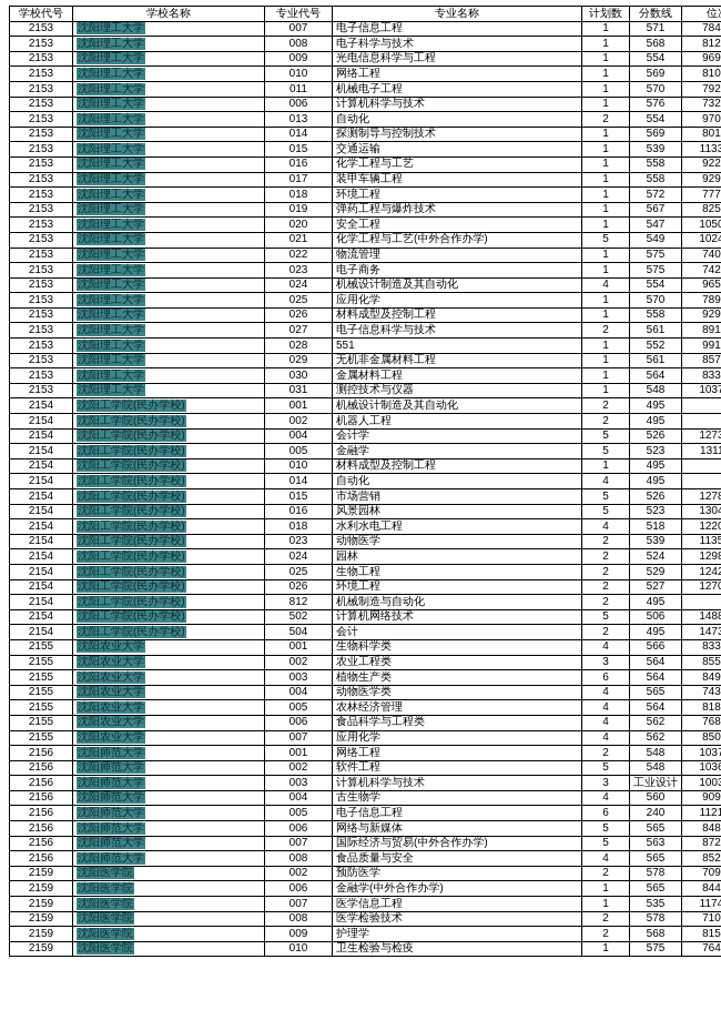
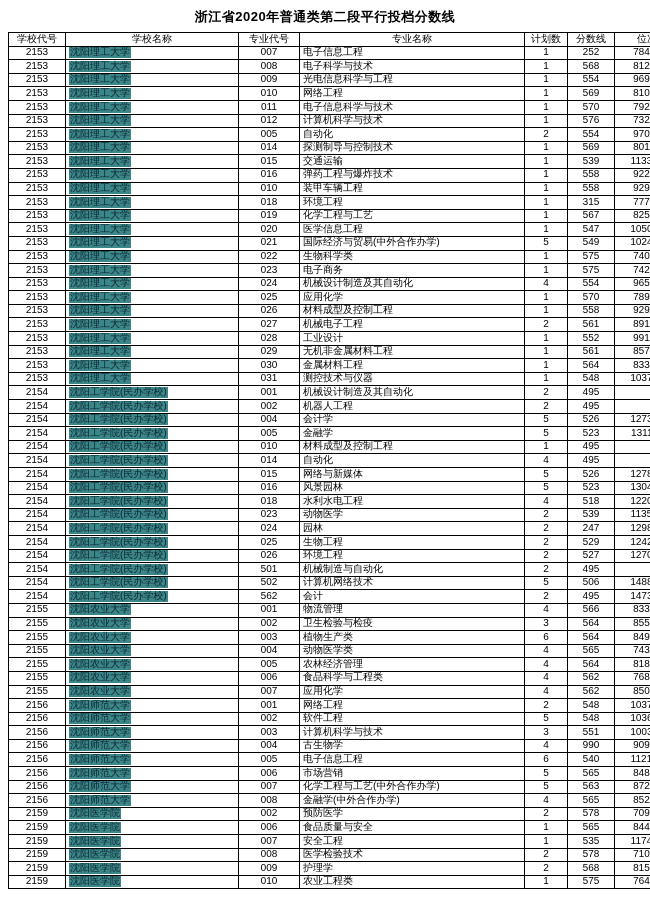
+ 浙江省2020年普通类第二段平行投档分数线
  学校代号	学校名称	专业代号	专业名称	计划数	分数线	位
- 2153	沈阳理工大学	007	电子信息工程	1	571	784
+ 2153	沈阳理工大学	007	电子信息工程	1	252	784
  2153	沈阳理工大学	008	电子科学与技术	1	568	812
  2153	沈阳理工大学	009	光电信息科学与工程	1	554	969
  2153	沈阳理工大学	010	网络工程	1	569	810
- 2153	沈阳理工大学	011	机械电子工程	1	570	792
+ 2153	沈阳理工大学	011	电子信息科学与技术	1	570	792
- 2153	沈阳理工大学	006	计算机科学与技术	1	576	732
+ 2153	沈阳理工大学	012	计算机科学与技术	1	576	732
- 2153	沈阳理工大学	013	自动化	2	554	970
+ 2153	沈阳理工大学	005	自动化	2	554	970
  2153	沈阳理工大学	014	探测制导与控制技术	1	569	801
  2153	沈阳理工大学	015	交通运输	1	539	1133
- 2153	沈阳理工大学	016	化学工程与工艺	1	558	922
+ 2153	沈阳理工大学	016	弹药工程与爆炸技术	1	558	922
- 2153	沈阳理工大学	017	装甲车辆工程	1	558	929
+ 2153	沈阳理工大学	010	装甲车辆工程	1	558	929
- 2153	沈阳理工大学	018	环境工程	1	572	777
+ 2153	沈阳理工大学	018	环境工程	1	315	777
- 2153	沈阳理工大学	019	弹药工程与爆炸技术	1	567	825
+ 2153	沈阳理工大学	019	化学工程与工艺	1	567	825
- 2153	沈阳理工大学	020	安全工程	1	547	105
+ 2153	沈阳理工大学	020	医学信息工程	1	547	105
- 2153	沈阳理工大学	021	化学工程与工艺(中外合作办学)	5	549	102
+ 2153	沈阳理工大学	021	国际经济与贸易(中外合作办学)	5	549	102
- 2153	沈阳理工大学	022	物流管理	1	575	740
+ 2153	沈阳理工大学	022	生物科学类	1	575	740
  2153	沈阳理工大学	023	电子商务	1	575	742
  2153	沈阳理工大学	024	机械设计制造及其自动化	4	554	965
  2153	沈阳理工大学	025	应用化学	1	570	789
  2153	沈阳理工大学	026	材料成型及控制工程	1	558	929
- 2153	沈阳理工大学	027	电子信息科学与技术	2	561	891
+ 2153	沈阳理工大学	027	机械电子工程	2	561	891
- 2153	沈阳理工大学	028	551	1	552	991
+ 2153	沈阳理工大学	028	工业设计	1	552	991
  2153	沈阳理工大学	029	无机非金属材料工程	1	561	857
  2153	沈阳理工大学	030	金属材料工程	1	564	833
  2153	沈阳理工大学	031	测控技术与仪器	1	548	103
  2154	沈阳工学院(民办学校)	001	机械设计制造及其自动化	2	495
  2154	沈阳工学院(民办学校)	002	机器人工程	2	495
  2154	沈阳工学院(民办学校)	004	会计学	5	526	127
  2154	沈阳工学院(民办学校)	005	金融学	5	523	1311
  2154	沈阳工学院(民办学校)	010	材料成型及控制工程	1	495
  2154	沈阳工学院(民办学校)	014	自动化	4	495
- 2154	沈阳工学院(民办学校)	015	市场营销	5	526	127
+ 2154	沈阳工学院(民办学校)	015	网络与新媒体	5	526	127
  2154	沈阳工学院(民办学校)	016	风景园林	5	523	130
  2154	沈阳工学院(民办学校)	018	水利水电工程	4	518	122
  2154	沈阳工学院(民办学校)	023	动物医学	2	539	1135
- 2154	沈阳工学院(民办学校)	024	园林	2	524	129
+ 2154	沈阳工学院(民办学校)	024	园林	2	247	129
  2154	沈阳工学院(民办学校)	025	生物工程	2	529	124
  2154	沈阳工学院(民办学校)	026	环境工程	2	527	127
- 2154	沈阳工学院(民办学校)	812	机械制造与自动化	2	495
+ 2154	沈阳工学院(民办学校)	501	机械制造与自动化	2	495
  2154	沈阳工学院(民办学校)	502	计算机网络技术	5	506	148
- 2154	沈阳工学院(民办学校)	504	会计	2	495	147
+ 2154	沈阳工学院(民办学校)	562	会计	2	495	147
- 2155	沈阳农业大学	001	生物科学类	4	566	833
+ 2155	沈阳农业大学	001	物流管理	4	566	833
- 2155	沈阳农业大学	002	农业工程类	3	564	855
+ 2155	沈阳农业大学	002	卫生检验与检疫	3	564	855
  2155	沈阳农业大学	003	植物生产类	6	564	849
  2155	沈阳农业大学	004	动物医学类	4	565	743
  2155	沈阳农业大学	005	农林经济管理	4	564	818
  2155	沈阳农业大学	006	食品科学与工程类	4	562	768
  2155	沈阳农业大学	007	应用化学	4	562	850
  2156	沈阳师范大学	001	网络工程	2	548	103
  2156	沈阳师范大学	002	软件工程	5	548	103
- 2156	沈阳师范大学	003	计算机科学与技术	3	工业设计	100
+ 2156	沈阳师范大学	003	计算机科学与技术	3	551	100
- 2156	沈阳师范大学	004	古生物学	4	560	909
+ 2156	沈阳师范大学	004	古生物学	4	990	909
- 2156	沈阳师范大学	005	电子信息工程	6	240	1121
+ 2156	沈阳师范大学	005	电子信息工程	6	540	1121
- 2156	沈阳师范大学	006	网络与新媒体	5	565	848
+ 2156	沈阳师范大学	006	市场营销	5	565	848
- 2156	沈阳师范大学	007	国际经济与贸易(中外合作办学)	5	563	872
+ 2156	沈阳师范大学	007	化学工程与工艺(中外合作办学)	5	563	872
- 2156	沈阳师范大学	008	食品质量与安全	4	565	852
+ 2156	沈阳师范大学	008	金融学(中外合作办学)	4	565	852
  2159	沈阳医学院	002	预防医学	2	578	709
- 2159	沈阳医学院	006	金融学(中外合作办学)	1	565	844
+ 2159	沈阳医学院	006	食品质量与安全	1	565	844
- 2159	沈阳医学院	007	医学信息工程	1	535	1174
+ 2159	沈阳医学院	007	安全工程	1	535	1174
  2159	沈阳医学院	008	医学检验技术	2	578	710
  2159	沈阳医学院	009	护理学	2	568	815
- 2159	沈阳医学院	010	卫生检验与检疫	1	575	764
+ 2159	沈阳医学院	010	农业工程类	1	575	764
